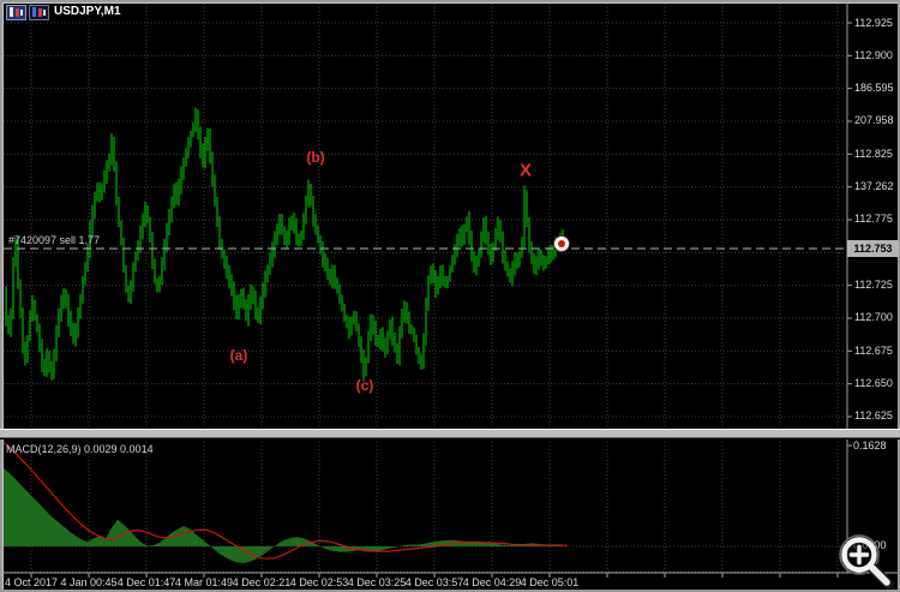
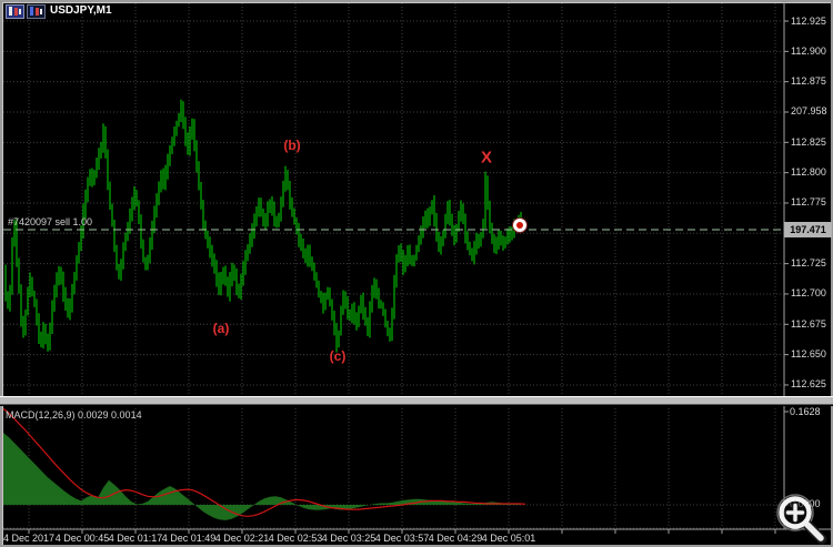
  USDJPY,M1
- #7420097 sell 1.77
+ #7420097 sell 1.00
  MACD(12,26,9) 0.0029 0.0014
  (a)
  (b)
  (c)
  X
- 112.753
+ 197.471
  112.925
  112.900
- 186.595
+ 112.875
  207.958
  112.825
- 137.262
+ 112.800
  112.775
  112.725
  112.700
  112.675
  112.650
  112.625
- 4 Oct 2017
+ 4 Dec 2017
- 4 Jan 00:45
+ 4 Dec 00:45
- 4 Dec 01:47
+ 4 Dec 01:17
- 4 Mar 01:49
+ 4 Dec 01:49
  4 Dec 02:21
  4 Dec 02:53
  4 Dec 03:25
  4 Dec 03:57
  4 Dec 04:29
  4 Dec 05:01
  0.1628
